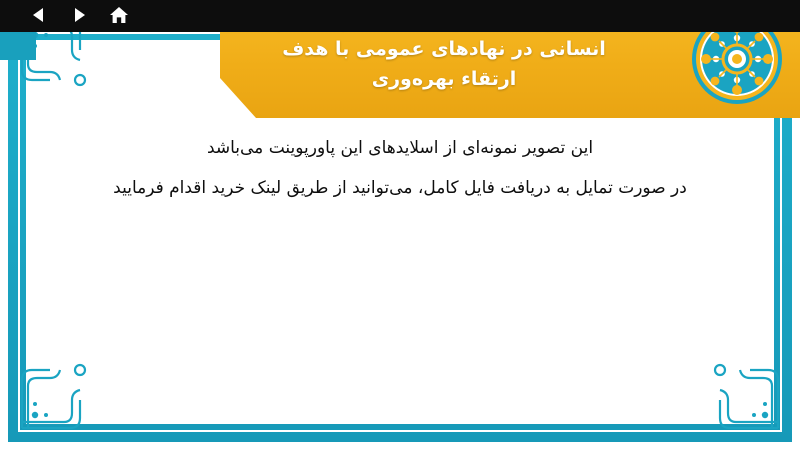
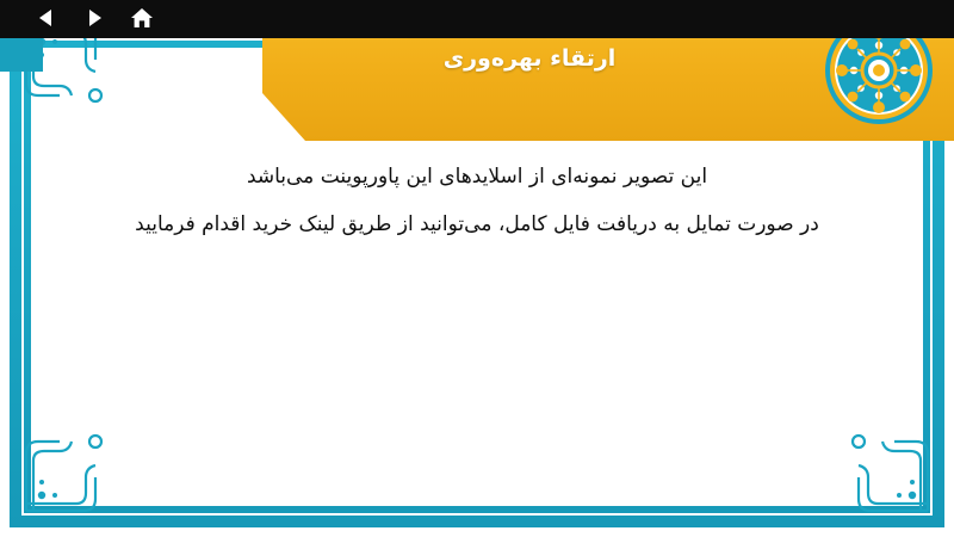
- انسانی در نهادهای عمومی با هدف
  ارتقاء بهره‌وری
  این تصویر نمونه‌ای از اسلایدهای این پاورپوینت می‌باشد
  در صورت تمایل به دریافت فایل کامل، می‌توانید از طریق لینک خرید اقدام فرمایید
